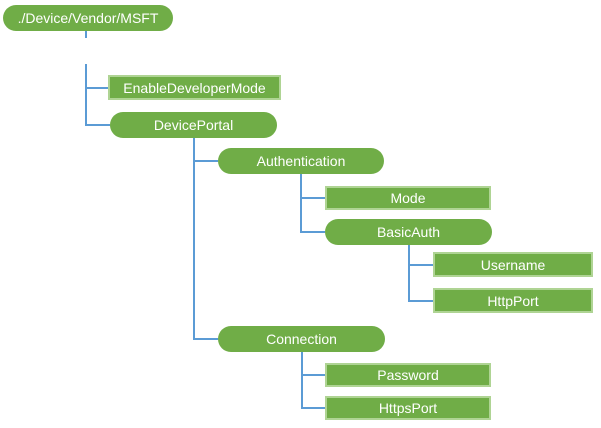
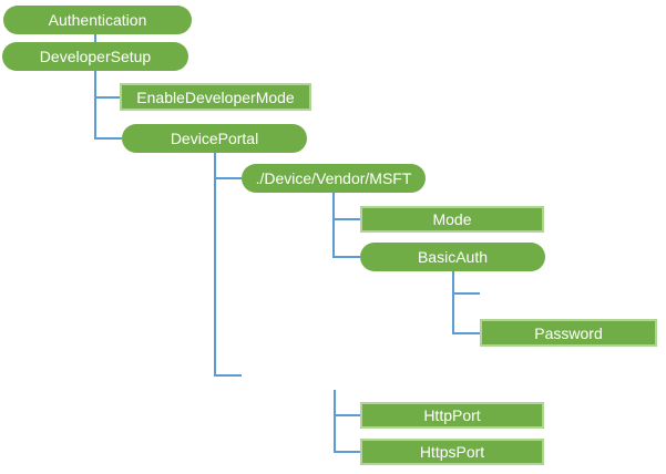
- ./Device/Vendor/MSFT
+ Authentication
+ DeveloperSetup
  EnableDeveloperMode
  DevicePortal
- Authentication
+ ./Device/Vendor/MSFT
  Mode
  BasicAuth
- Username
- HttpPort
+ Password
- Connection
- Password
+ HttpPort
  HttpsPort
